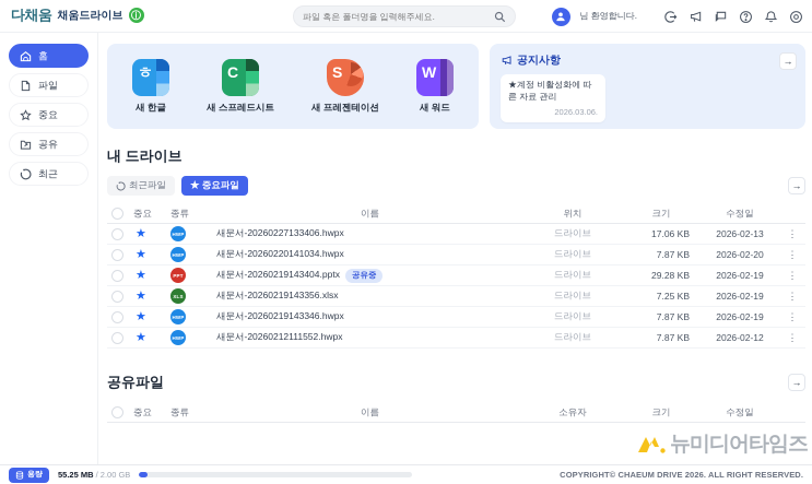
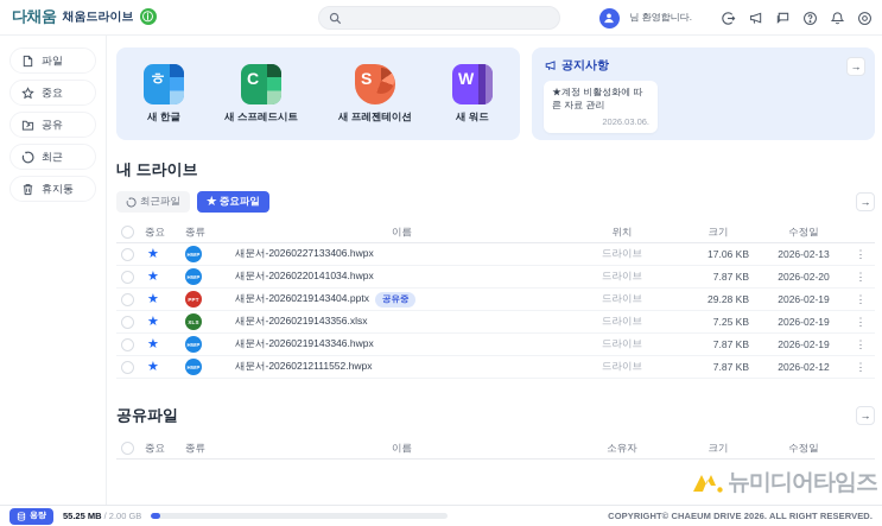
  다채움
  채움드라이브
  ⓘ
- 파일 혹은 폴더명을 입력해주세요.
  님 환영합니다.
- 홈
  파일
  중요
  공유
  최근
+ 휴지통
  ㅎ
  새 한글
  C
  새 스프레드시트
  S
  새 프레젠테이션
  W
  새 워드
  공지사항
  →
  ★계정 비활성화에 따른 자료 관리
  2026.03.06.
  내 드라이브
  최근파일
  ★ 중요파일
  →
  중요
  종류
  이름
  위치
  크기
  수정일
  ★
  새문서-20260227133406.hwpx
  드라이브
  17.06 KB
  2026-02-13
  ⋮
  ★
  새문서-20260220141034.hwpx
  드라이브
  7.87 KB
  2026-02-20
  ⋮
  ★
  새문서-20260219143404.pptx
  공유중
  드라이브
  29.28 KB
  2026-02-19
  ⋮
  ★
  새문서-20260219143356.xlsx
  드라이브
  7.25 KB
  2026-02-19
  ⋮
  ★
  새문서-20260219143346.hwpx
  드라이브
  7.87 KB
  2026-02-19
  ⋮
  ★
  새문서-20260212111552.hwpx
  드라이브
  7.87 KB
  2026-02-12
  ⋮
  공유파일
  →
  중요
  종류
  이름
  소유자
  크기
  수정일
  뉴미디어타임즈
  55.25 MB / 2.00 GB
  COPYRIGHT© CHAEUM DRIVE 2026. ALL RIGHT RESERVED.
